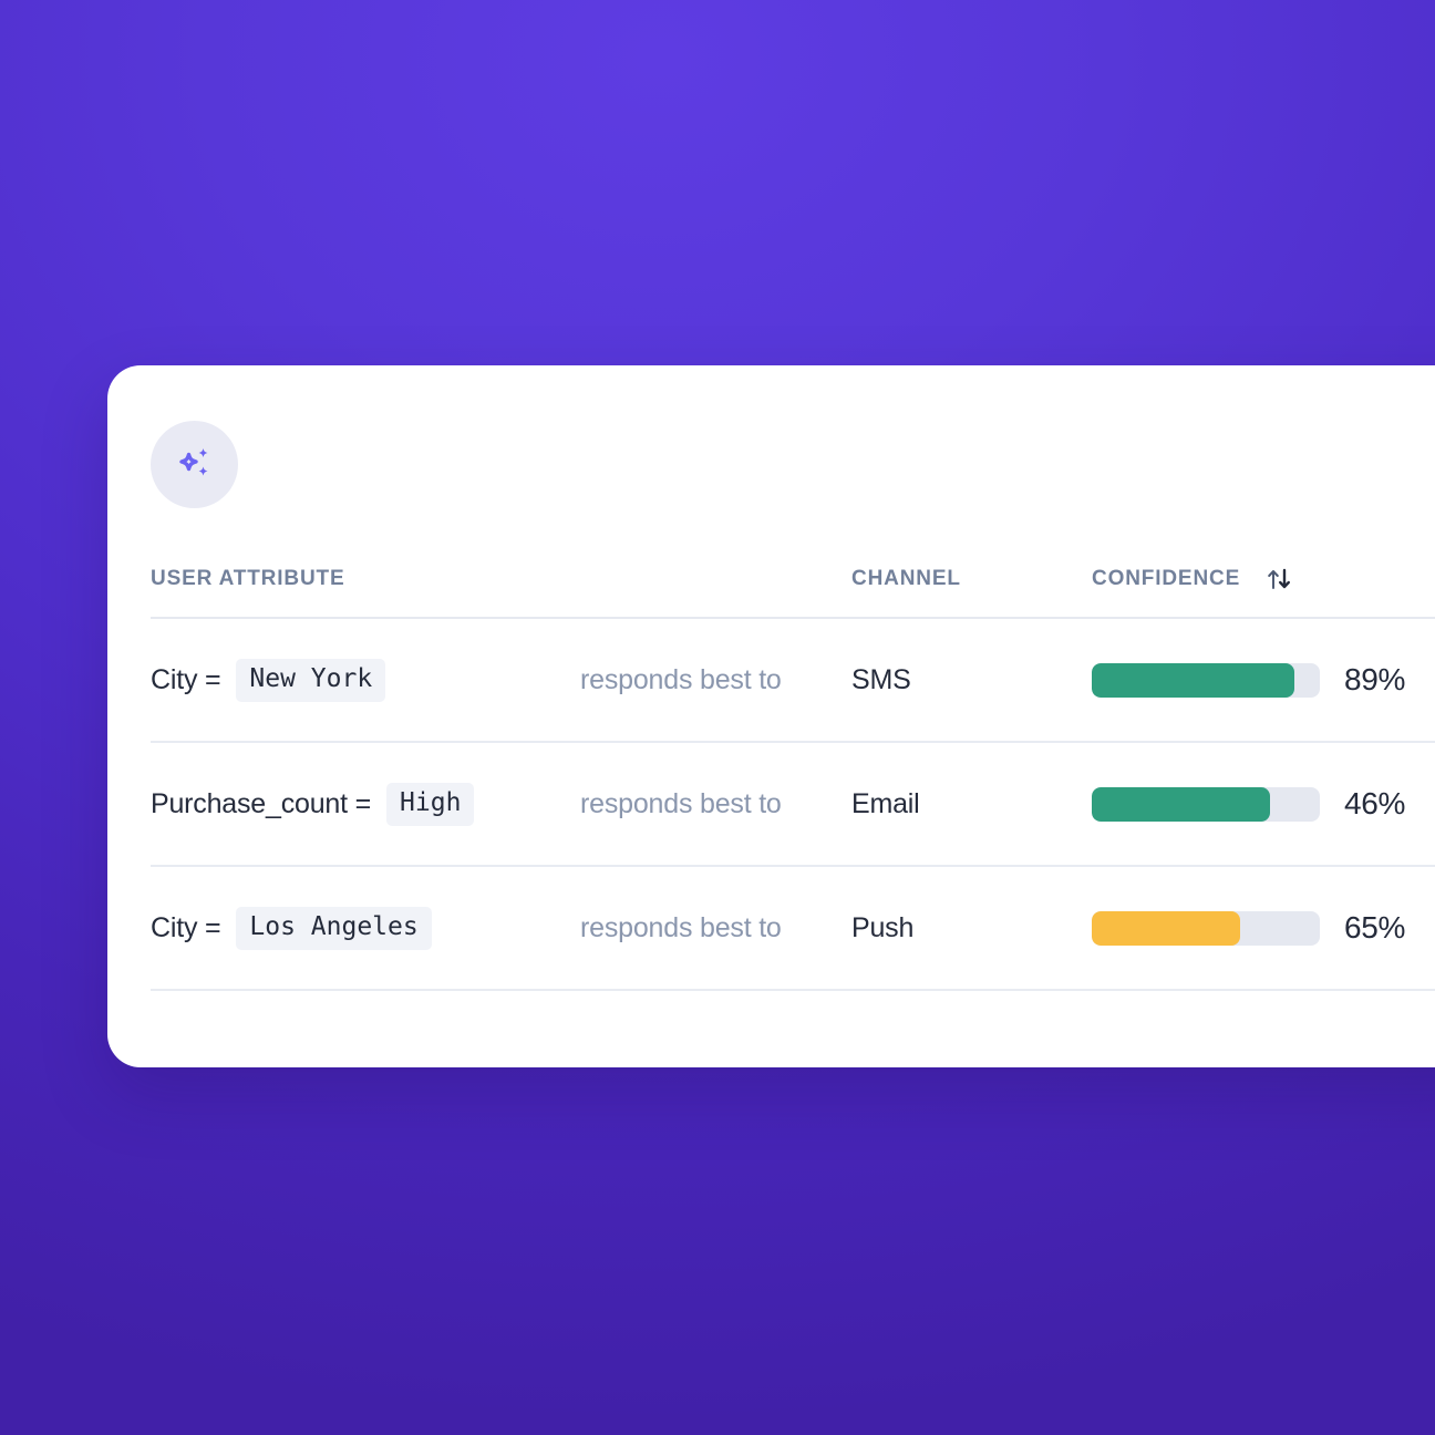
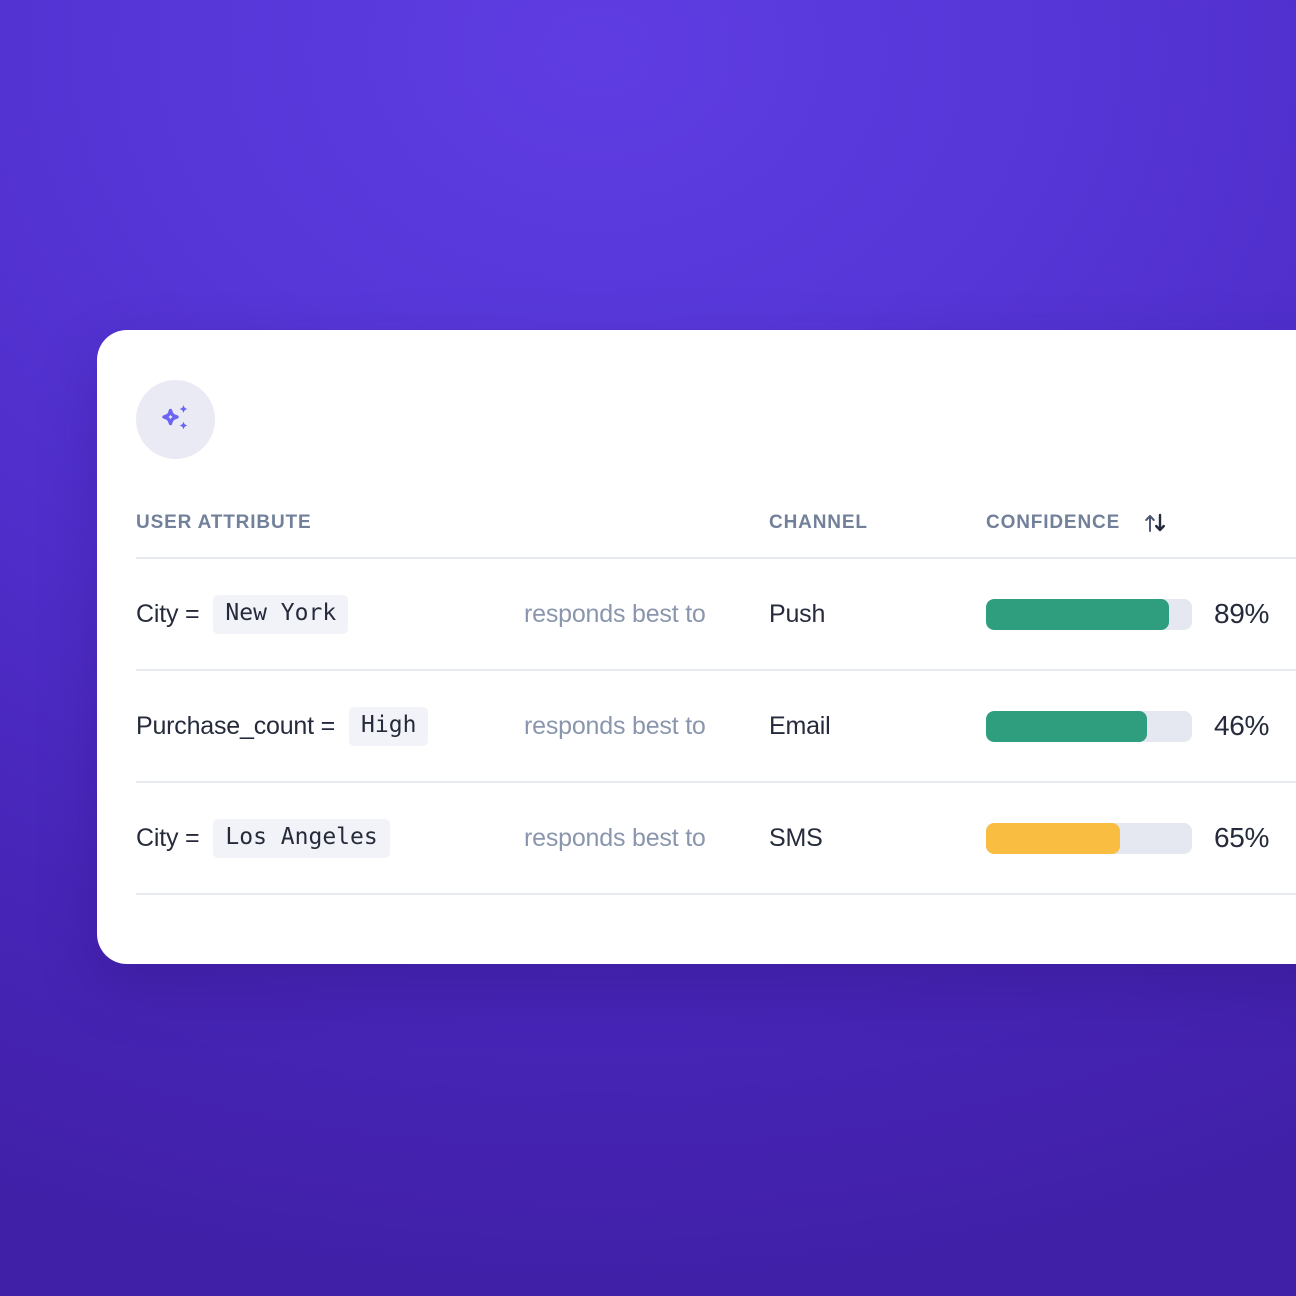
  USER ATTRIBUTE
  CHANNEL
  CONFIDENCE
  City =
  New York
  responds best to
- SMS
+ Push
  89%
  Purchase_count =
  High
  responds best to
  Email
  46%
  City =
  Los Angeles
  responds best to
- Push
+ SMS
  65%
